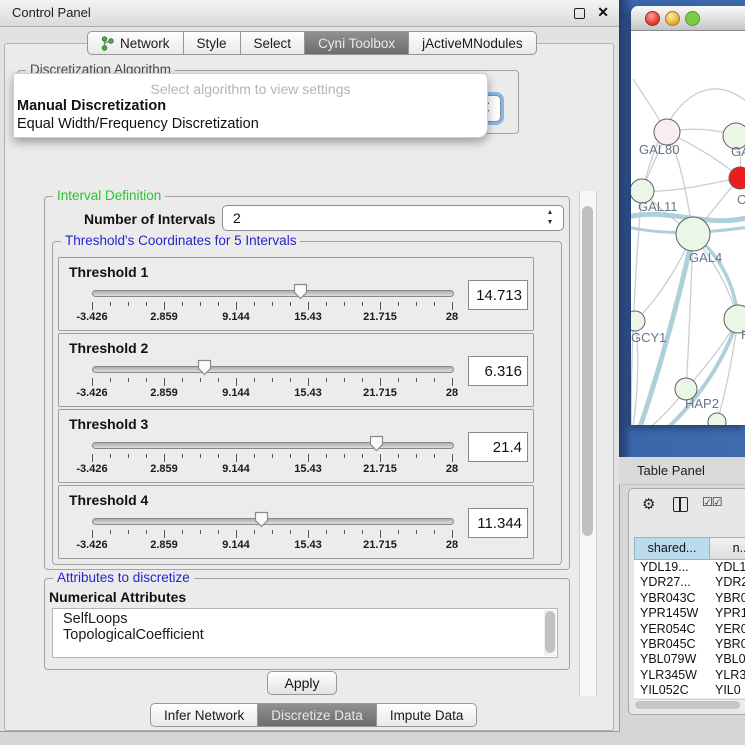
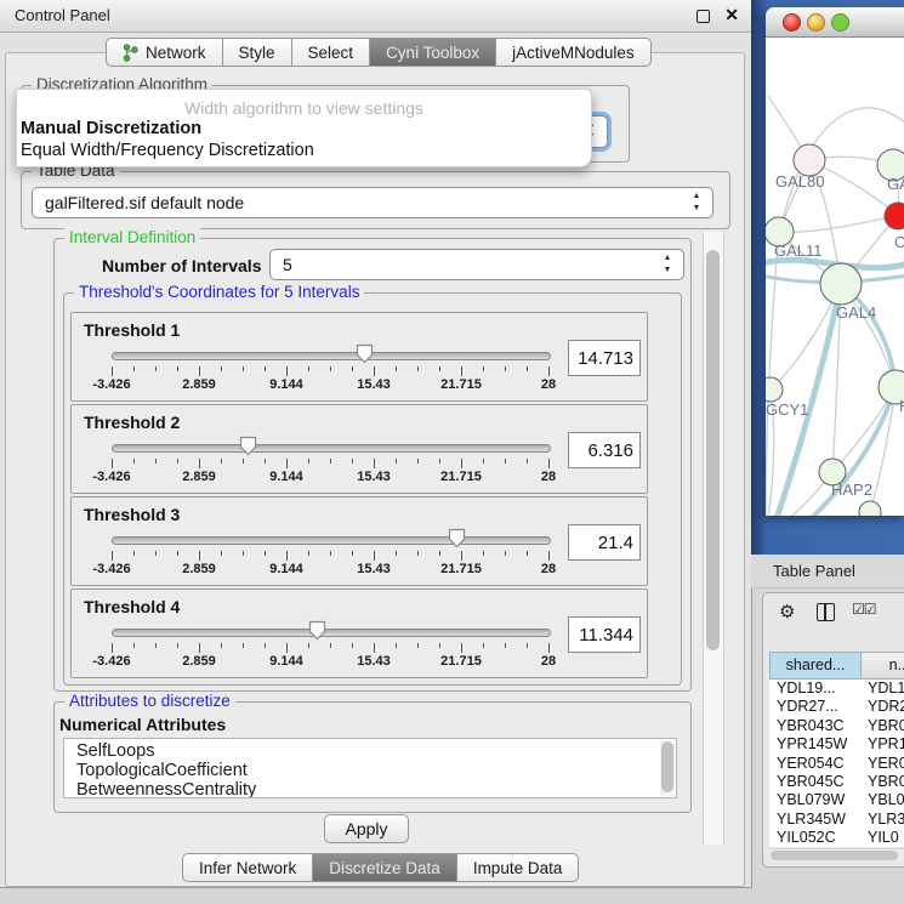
  Control Panel
  ✕
  Network
  Style
  Select
  Cyni Toolbox
  jActiveMNodules
  Discretization Algorithm
- Select algorithm to view settings
+ Width algorithm to view settings
  Manual Discretization
  Equal Width/Frequency Discretization
+ Table Data
+ galFiltered.sif default node
  Interval Definition
  Number of Intervals
- 2
+ 5
  Threshold's Coordinates for 5 Intervals
  Threshold 1
  -3.426
  2.859
  9.144
  15.43
  21.715
  28
  14.713
  Threshold 2
  -3.426
  2.859
  9.144
  15.43
  21.715
  28
  6.316
  Threshold 3
  -3.426
  2.859
  9.144
  15.43
  21.715
  28
  21.4
  Threshold 4
  -3.426
  2.859
  9.144
  15.43
  21.715
  28
  11.344
  Attributes to discretize
  Numerical Attributes
  SelfLoops
  TopologicalCoefficient
+ BetweennessCentrality
  Apply
  Infer Network
  Discretize Data
  Impute Data
  GAL80
  C
  GAL11
  GAL4
  GCY1
  HAP2
  Table Panel
  ⚙
  ☑☑
  shared...
  YDL19...
  YDL1
  YDR27...
  YDR
  YBR043C
  YBR0
  YPR145W
  YPR1
  YER054C
  YER0
  YBR045C
  YBR0
  YBL079W
  YBL0
  YLR345W
  YLR3
  YIL052C
  YIL0
